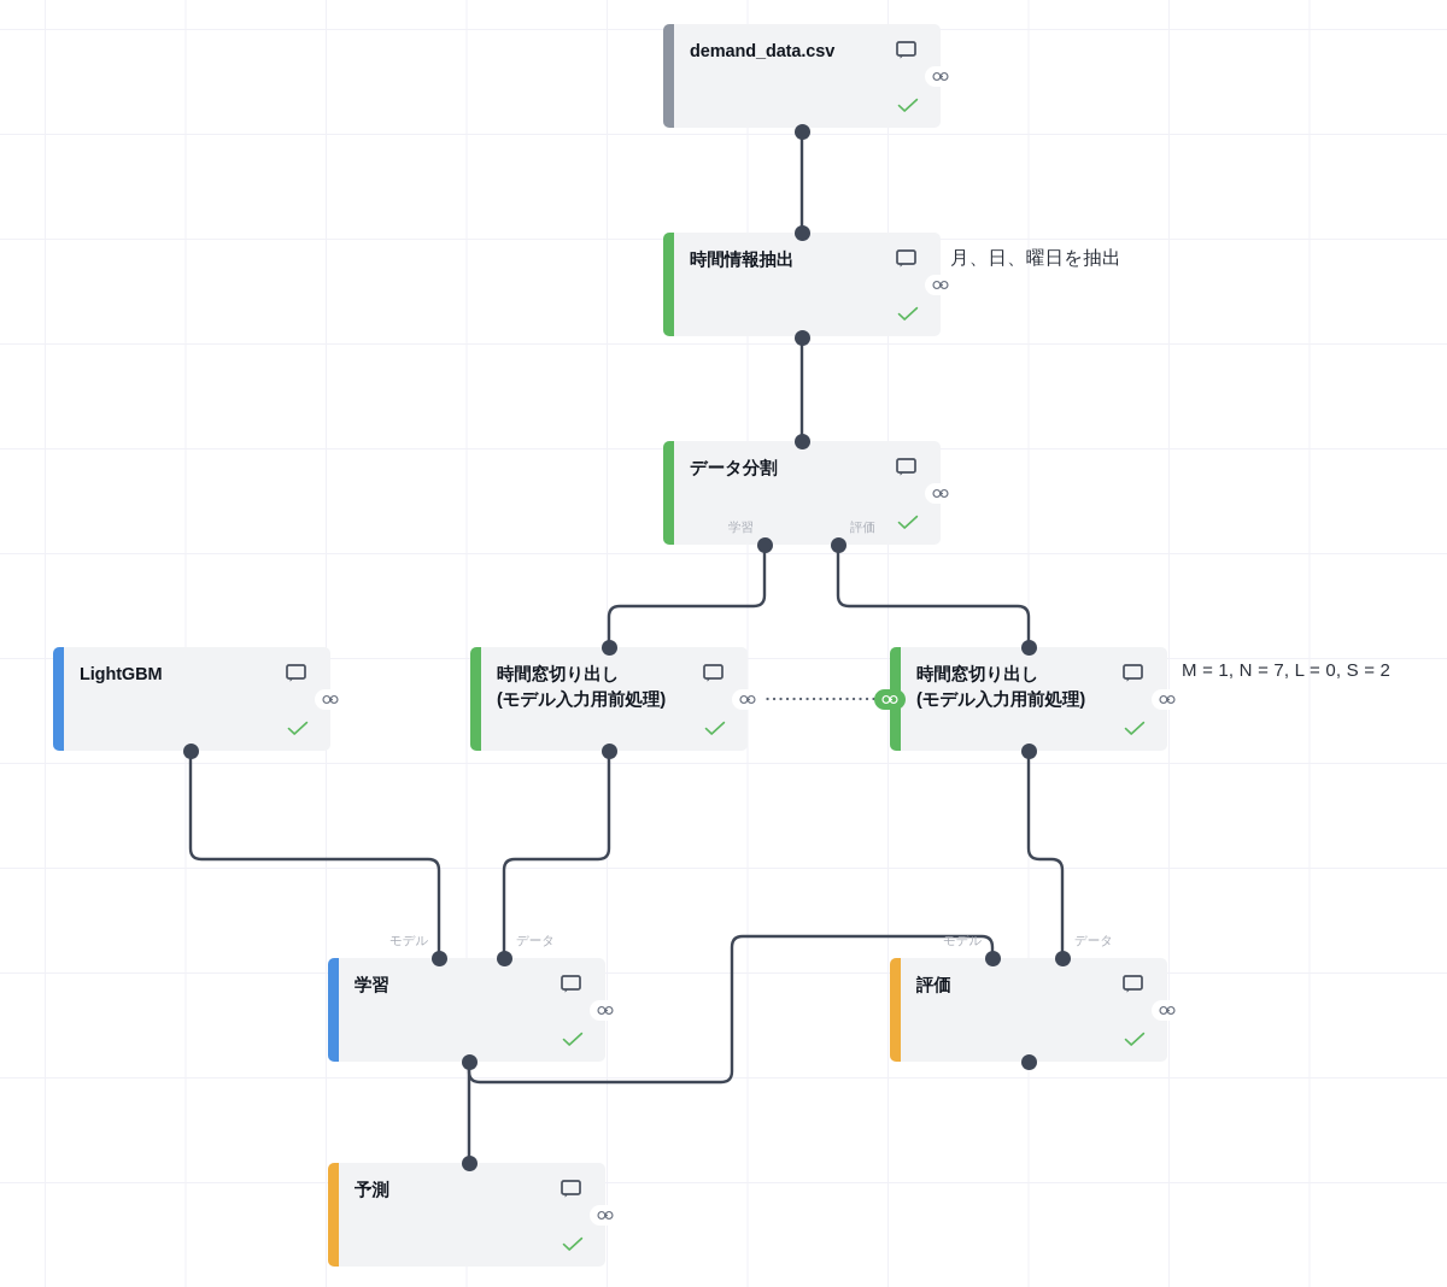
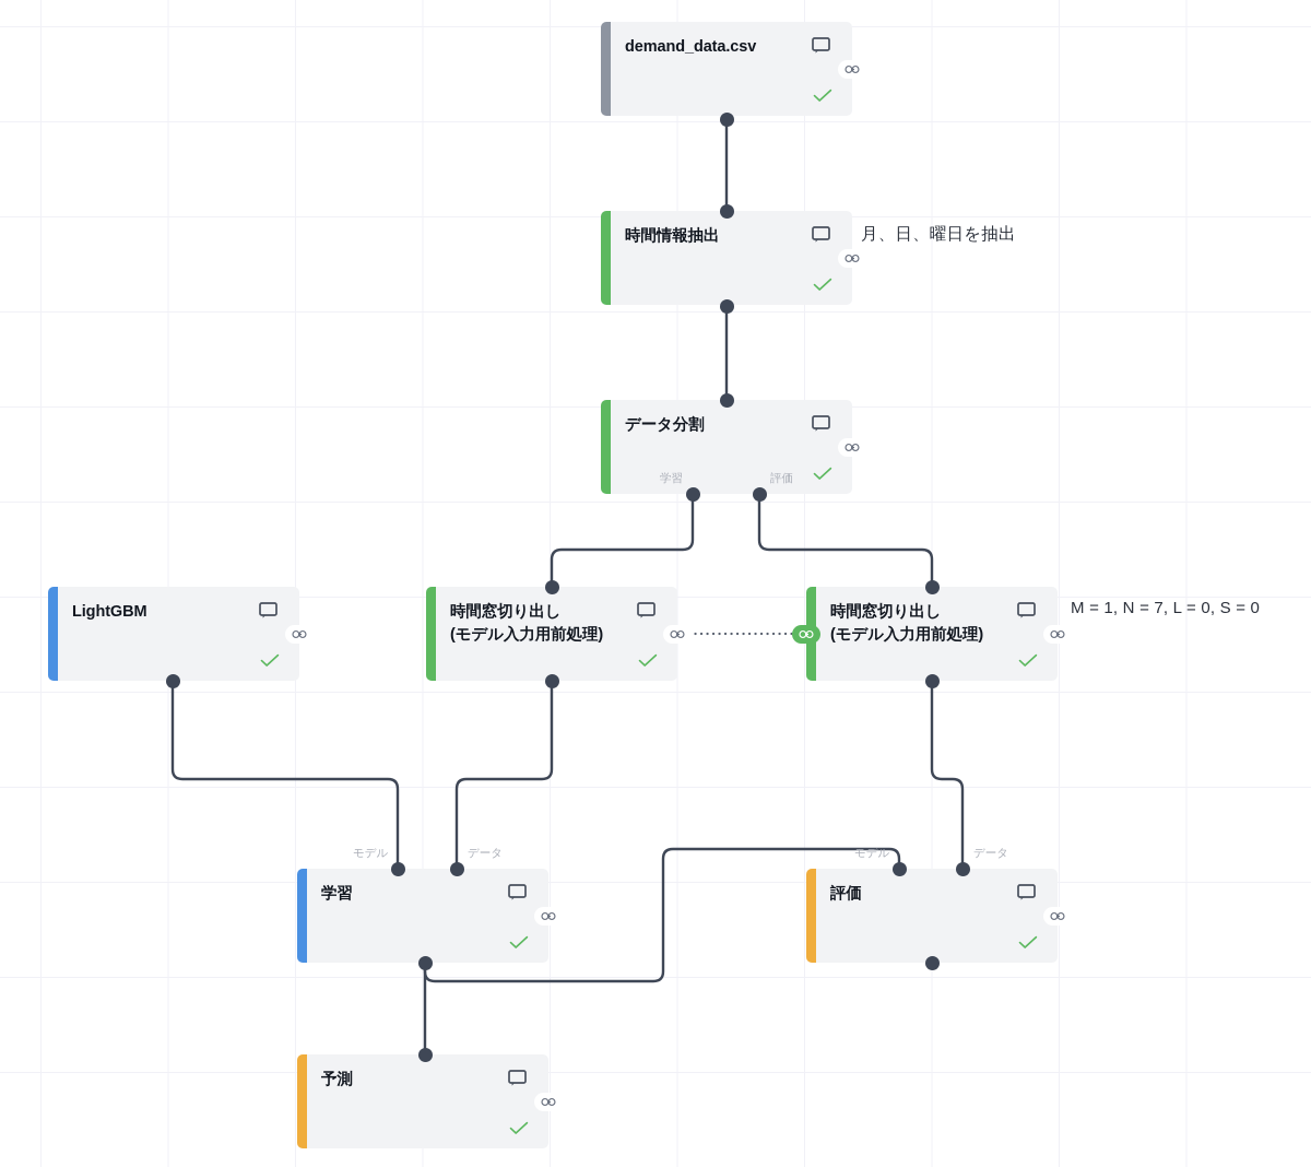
  demand_data.csv
  時間情報抽出
  データ分割
  LightGBM
  時間窓切り出し
  (モデル入力用前処理)
  時間窓切り出し
  (モデル入力用前処理)
  学習
  評価
  予測
  学習
  評価
  モデル
  データ
  モデル
  データ
  月、日、曜日を抽出
- M = 1, N = 7, L = 0, S = 2
+ M = 1, N = 7, L = 0, S = 0
